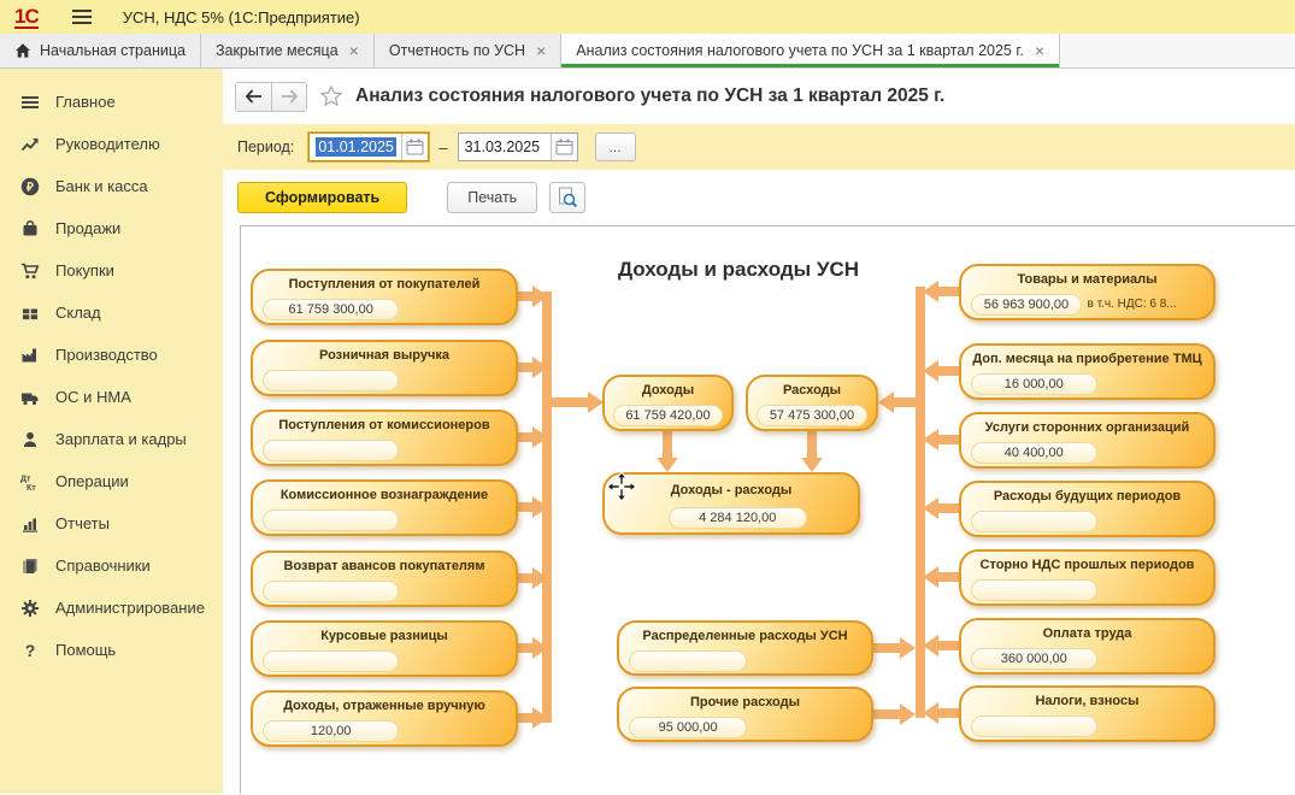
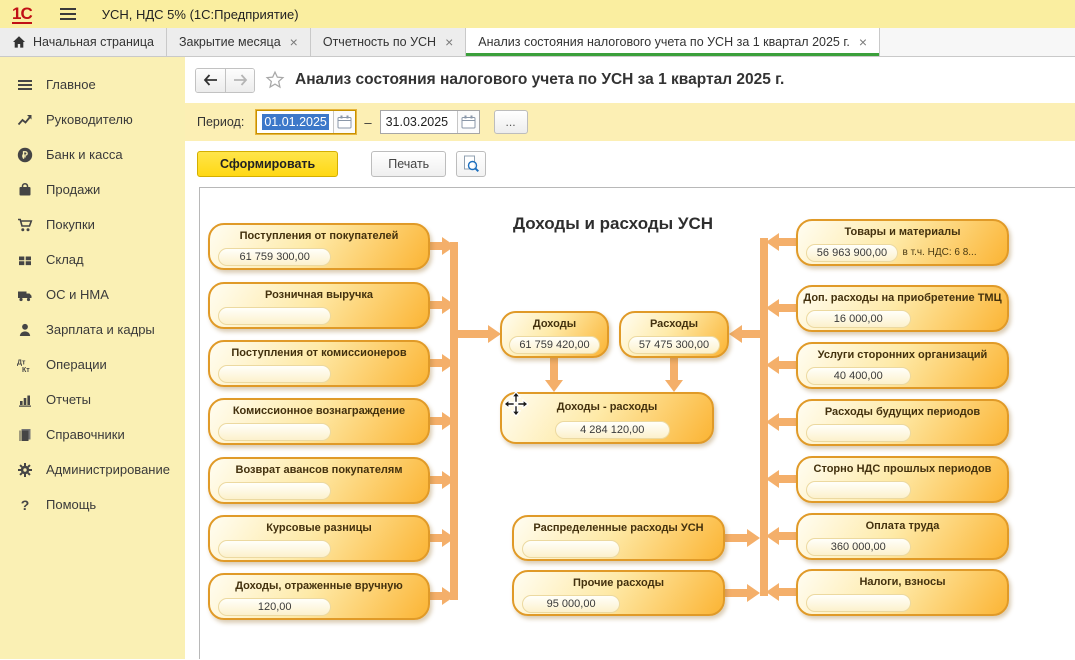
  1С
  УСН, НДС 5% (1С:Предприятие)
  Начальная страница
  Закрытие месяца
  ×
  Отчетность по УСН
  ×
  Анализ состояния налогового учета по УСН за 1 квартал 2025 г.
  ×
  Главное
  Руководителю
  ₽
  Банк и касса
  Продажи
  Покупки
  Склад
- Производство
  ОС и НМА
  Зарплата и кадры
  Операции
  Отчеты
  Справочники
  Администрирование
  ?
  Помощь
  Анализ состояния налогового учета по УСН за 1 квартал 2025 г.
  Период:
  01.01.2025
  –
  31.03.2025
  ...
  Сформировать
  Печать
  Доходы и расходы УСН
  Поступления от покупателей
  61 759 300,00
  Розничная выручка
  Поступления от комиссионеров
  Комиссионное вознаграждение
  Возврат авансов покупателям
  Курсовые разницы
  Доходы, отраженные вручную
  120,00
  Товары и материалы
  56 963 900,00
  в т.ч. НДС: 6 8...
- Доп. месяца на приобретение ТМЦ
+ Доп. расходы на приобретение ТМЦ
  16 000,00
  Услуги сторонних организаций
  40 400,00
  Расходы будущих периодов
  Сторно НДС прошлых периодов
  Оплата труда
  360 000,00
  Налоги, взносы
  Доходы
  61 759 420,00
  Расходы
  57 475 300,00
  Доходы - расходы
  4 284 120,00
  Распределенные расходы УСН
  Прочие расходы
  95 000,00
